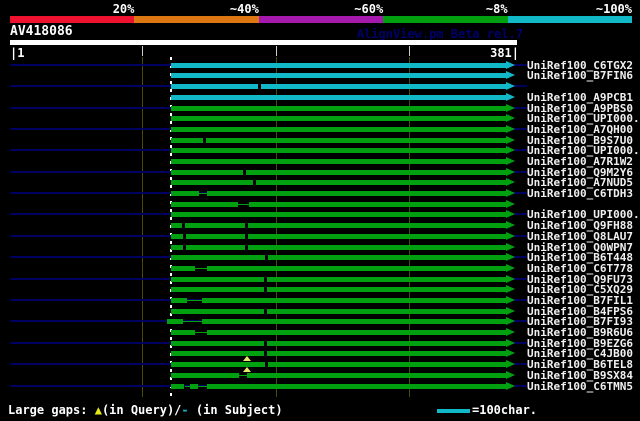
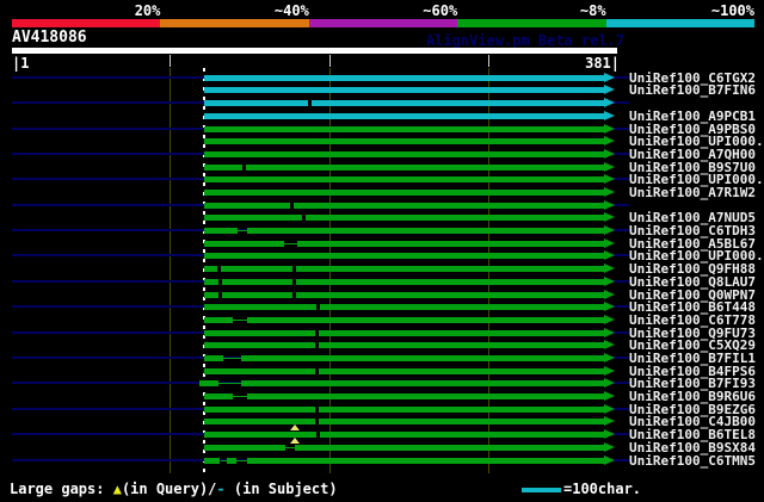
  20%
  ~40%
  ~60%
  ~8%
  ~100%
  AV418086
  AlignView.pm Beta rel.7
  |1
  381|
  UniRef100_C6TGX2
  UniRef100_B7FIN6
  UniRef100_A9PCB1
  UniRef100_A9PBS0
  UniRef100_UPI000.
  UniRef100_A7QH00
  UniRef100_B9S7U0
  UniRef100_UPI000.
  UniRef100_A7R1W2
- UniRef100_Q9M2Y6
  UniRef100_A7NUD5
  UniRef100_C6TDH3
+ UniRef100_A5BL67
  UniRef100_UPI000.
  UniRef100_Q9FH88
  UniRef100_Q8LAU7
  UniRef100_Q0WPN7
  UniRef100_B6T448
  UniRef100_C6T778
  UniRef100_Q9FU73
  UniRef100_C5XQ29
  UniRef100_B7FIL1
  UniRef100_B4FPS6
  UniRef100_B7FI93
  UniRef100_B9R6U6
  UniRef100_B9EZG6
  UniRef100_C4JB00
  UniRef100_B6TEL8
  UniRef100_B9SX84
  UniRef100_C6TMN5
  Large gaps: ▲(in Query)/- (in Subject)
  =100char.
